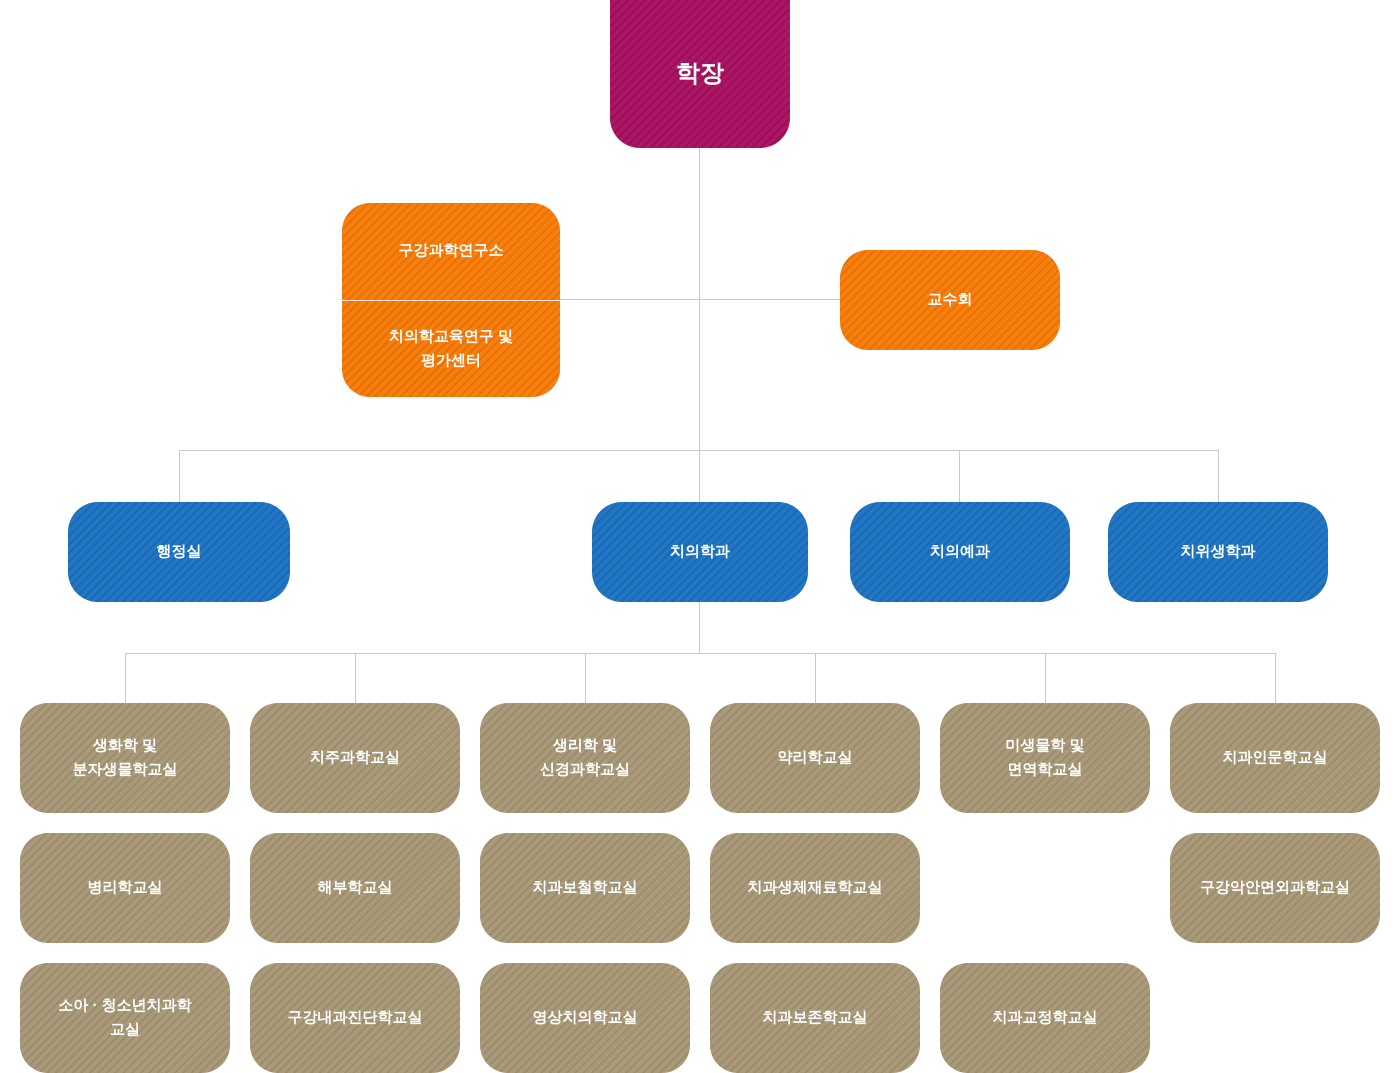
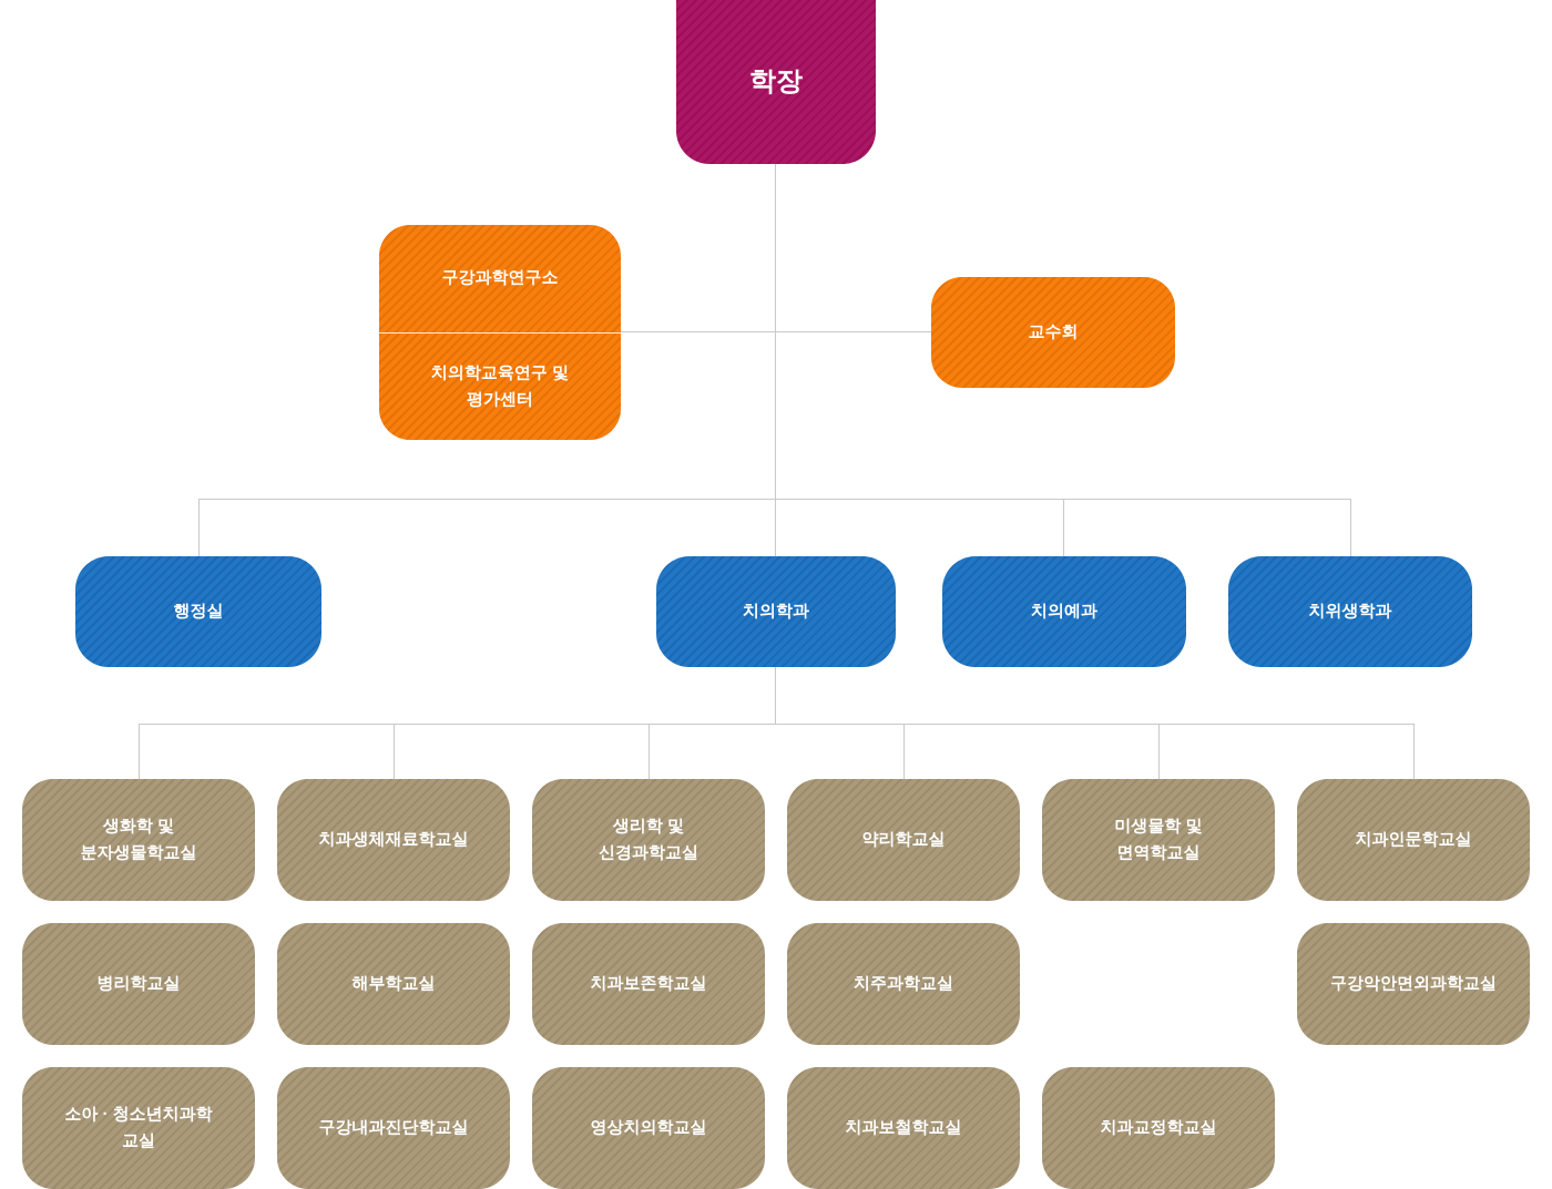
  학장
  구강과학연구소
  치의학교육연구 및
  평가센터
  교수회
  행정실
  치의학과
  치의예과
  치위생학과
  생화학 및
  분자생물학교실
- 치주과학교실
+ 치과생체재료학교실
  생리학 및
  신경과학교실
  약리학교실
  미생물학 및
  면역학교실
  치과인문학교실
  병리학교실
  해부학교실
- 치과보철학교실
+ 치과보존학교실
- 치과생체재료학교실
+ 치주과학교실
  구강악안면외과학교실
  소아 · 청소년치과학
  교실
  구강내과진단학교실
  영상치의학교실
- 치과보존학교실
+ 치과보철학교실
  치과교정학교실
